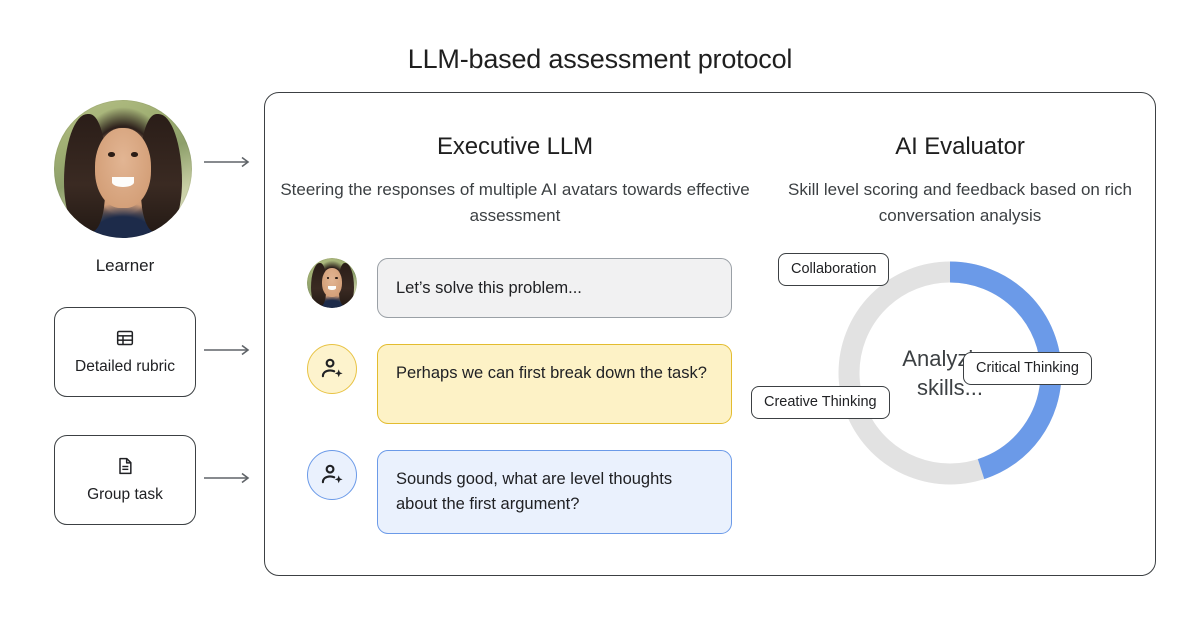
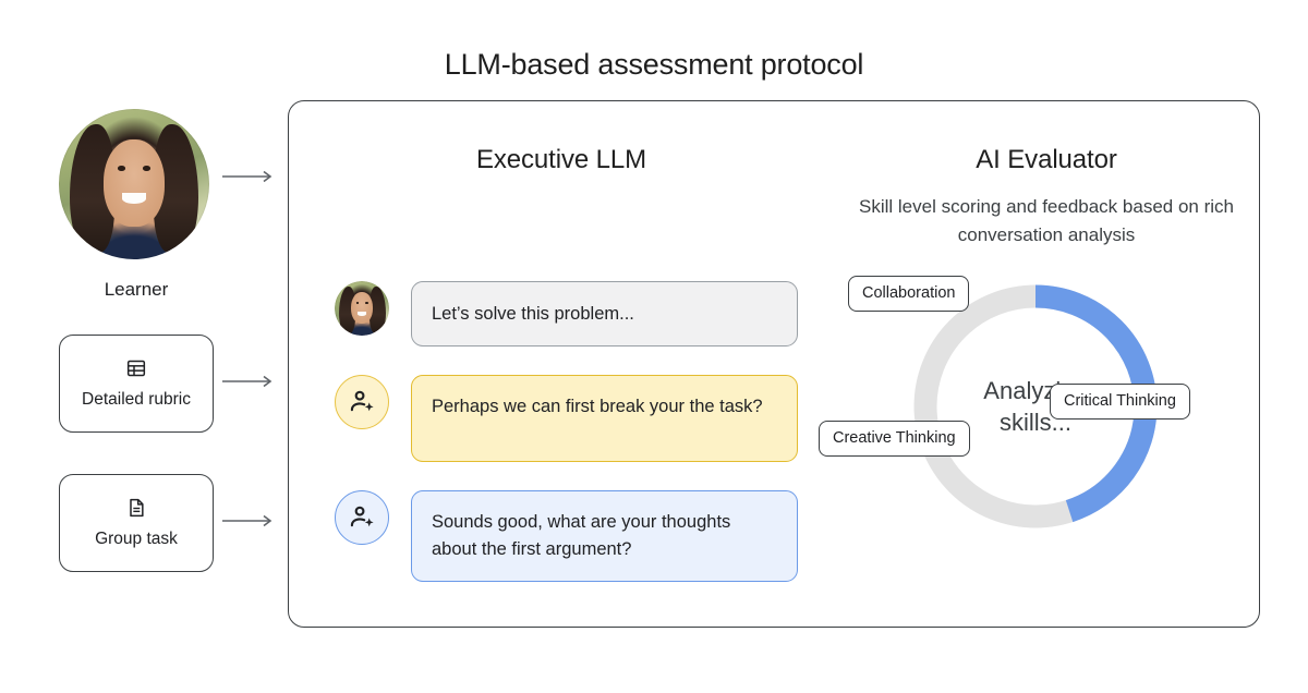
  LLM-based assessment protocol
  Learner
  Detailed rubric
  Group task
  Executive LLM
- Steering the responses of multiple AI avatars towards effective assessment
  Let’s solve this problem...
- Perhaps we can first break down the task?
+ Perhaps we can first break your the task?
- Sounds good, what are level thoughts about the first argument?
+ Sounds good, what are your thoughts about the first argument?
  AI Evaluator
  Skill level scoring and feedback based on rich conversation analysis
  skills...
  Collaboration
  Critical Thinking
  Creative Thinking
